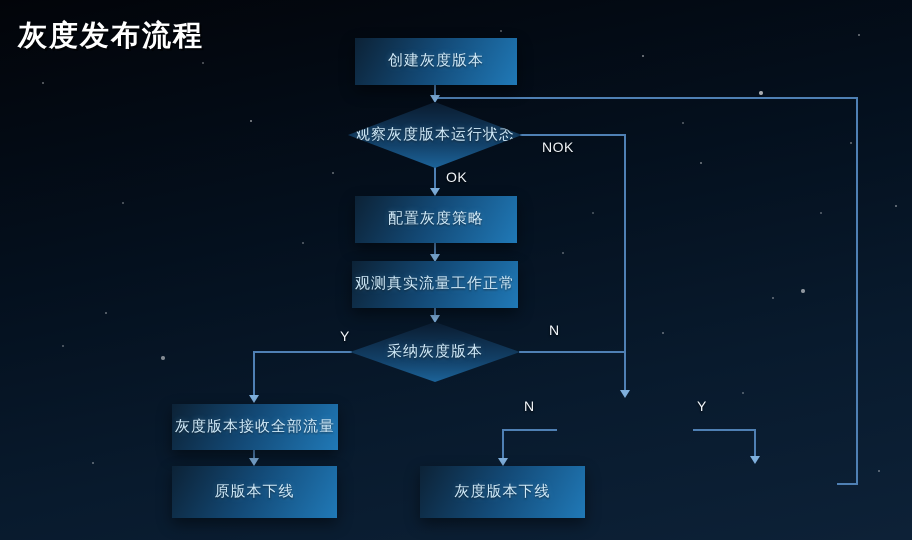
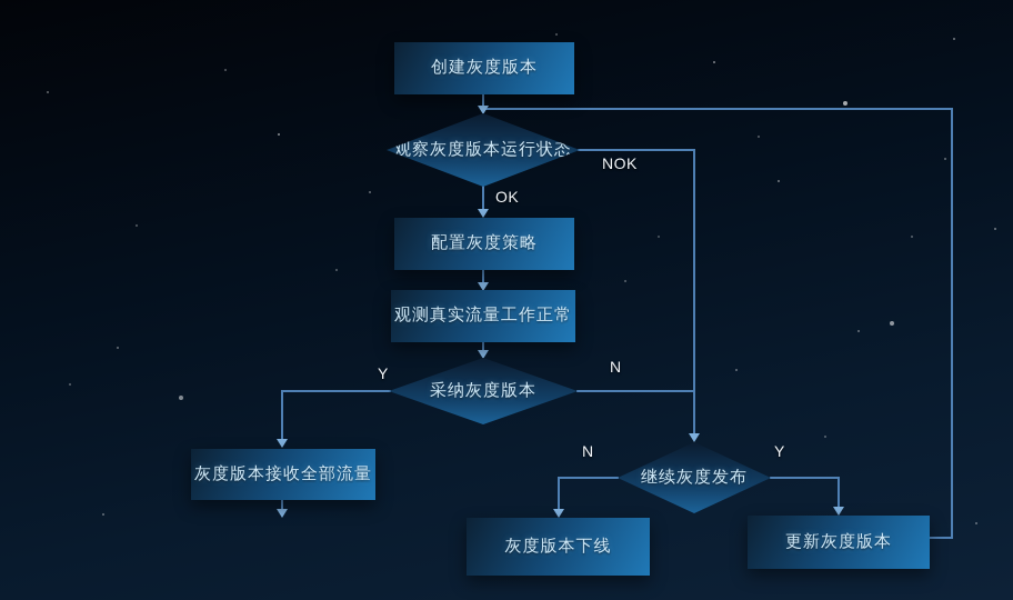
- 灰度发布流程
  创建灰度版本
  观察灰度版本运行状态
  配置灰度策略
  观测真实流量工作正常
  采纳灰度版本
  灰度版本接收全部流量
- 原版本下线
  灰度版本下线
+ 继续灰度发布
+ 更新灰度版本
  NOK
  OK
  Y
  N
  N
  Y
